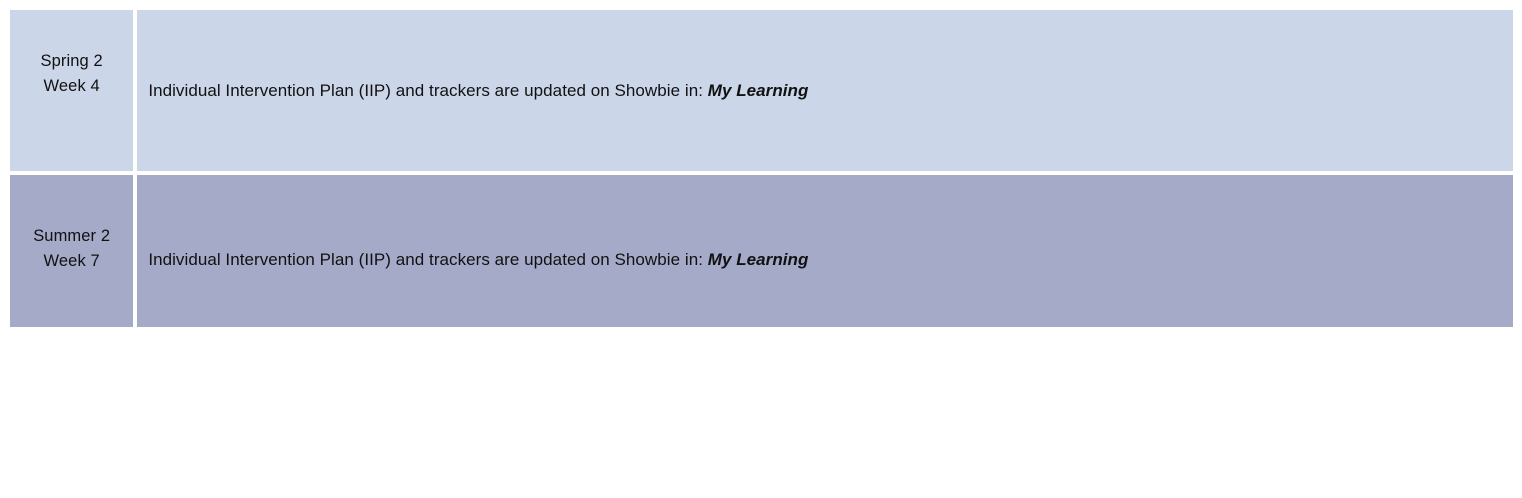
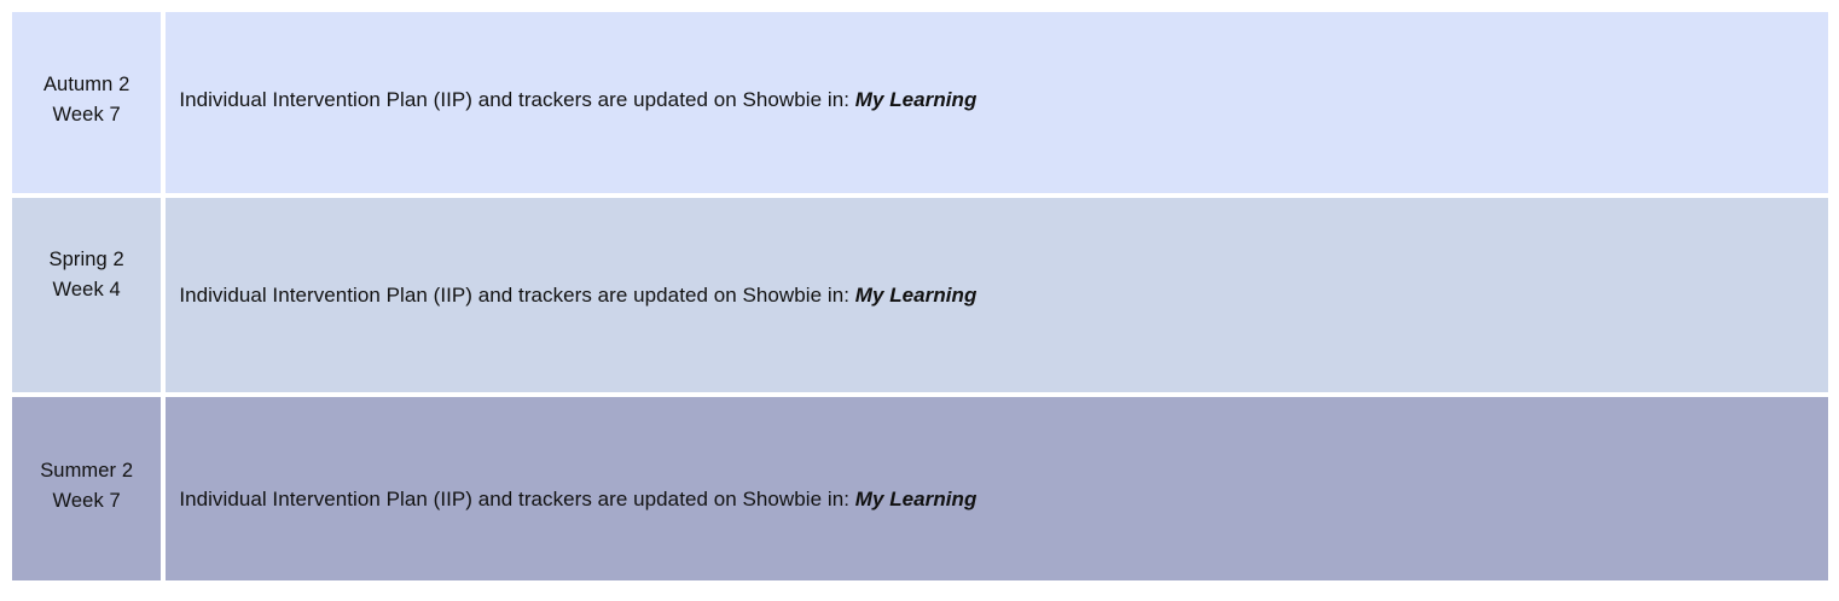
+ Autumn 2 Week 7	Individual Intervention Plan (IIP) and trackers are updated on Showbie in: My Learning
  Spring 2 Week 4	Individual Intervention Plan (IIP) and trackers are updated on Showbie in: My Learning
  Summer 2 Week 7	Individual Intervention Plan (IIP) and trackers are updated on Showbie in: My Learning
